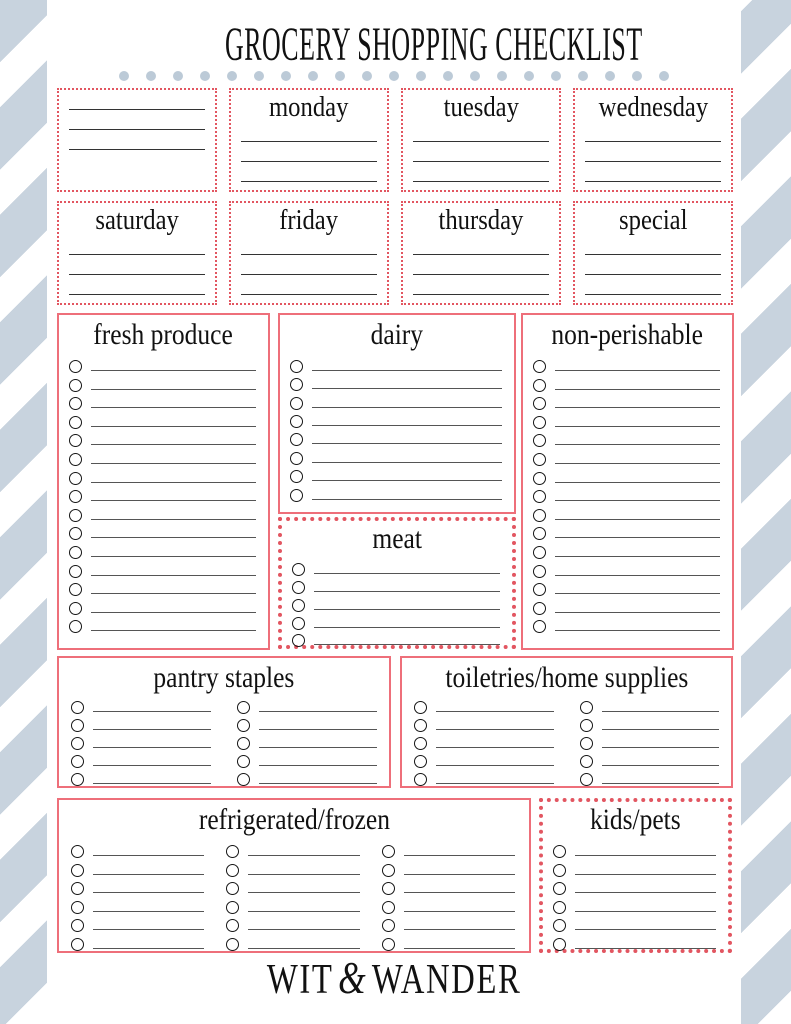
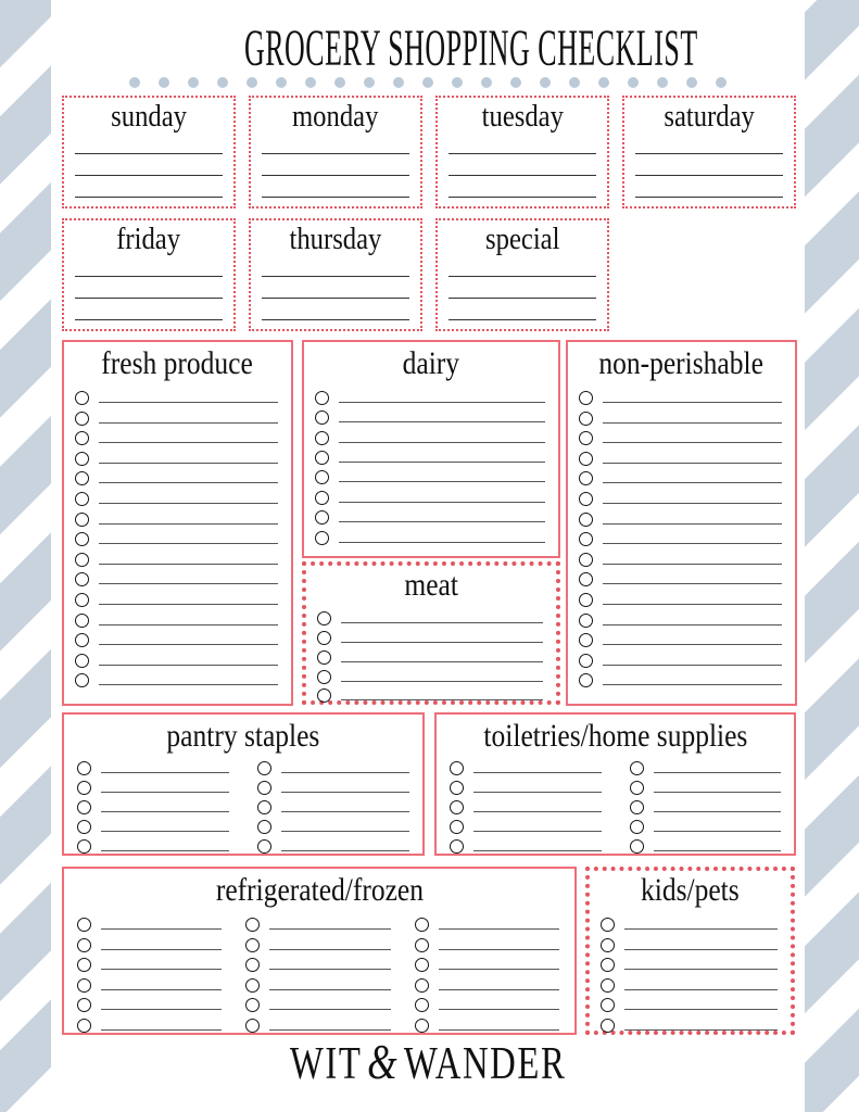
  GROCERY SHOPPING CHECKLIST
+ sunday
  monday
  tuesday
- wednesday
  saturday
  friday
  thursday
  special
  fresh produce
  dairy
  meat
  non-perishable
  pantry staples
  toiletries/home supplies
  refrigerated/frozen
  kids/pets
  WIT&WANDER
